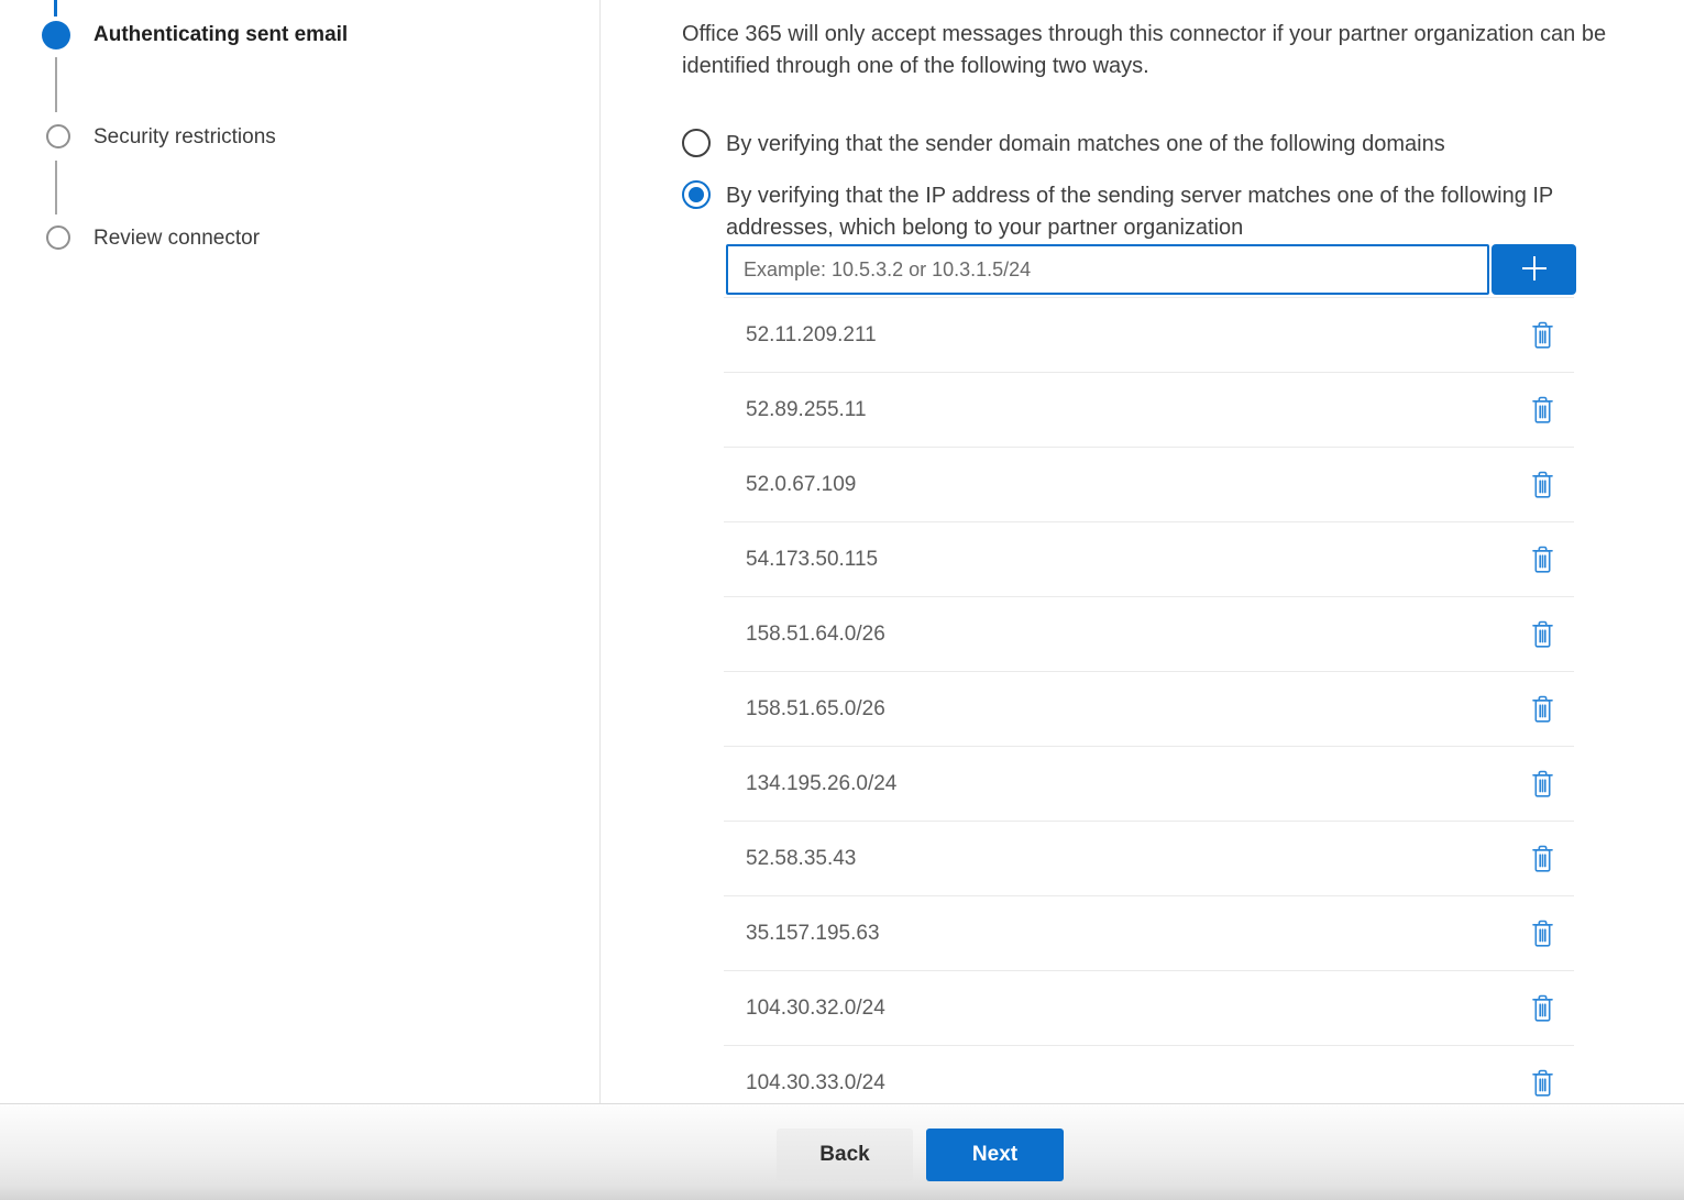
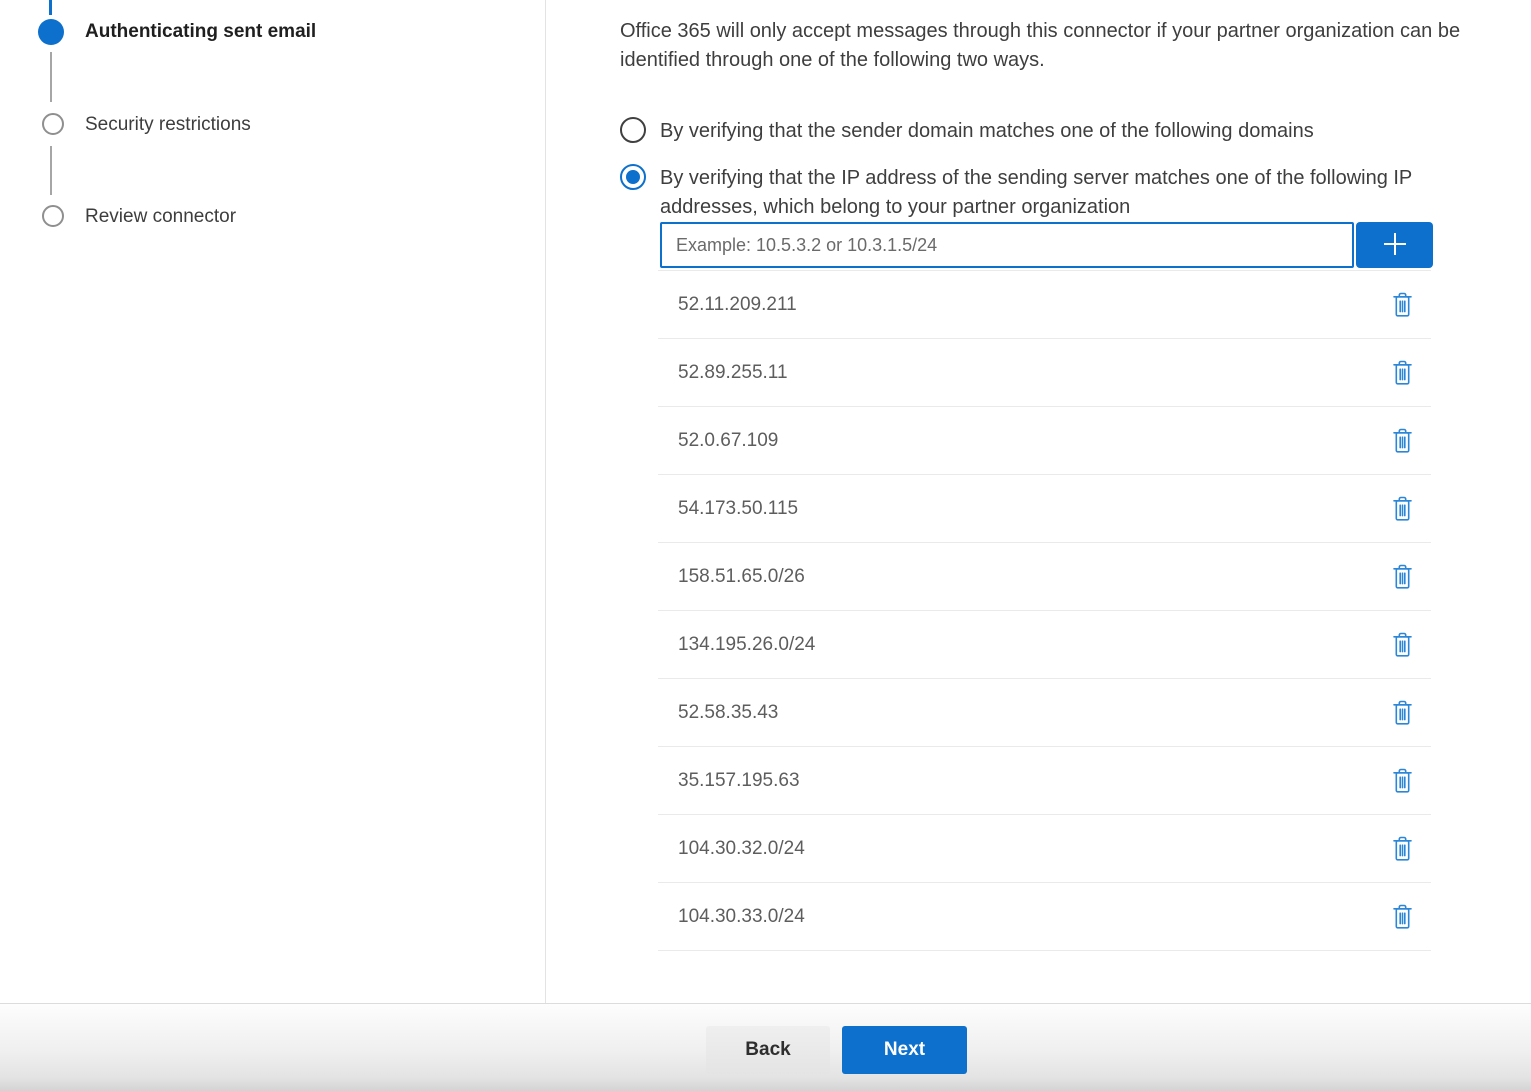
  Authenticating sent email
  Security restrictions
  Review connector
  Office 365 will only accept messages through this connector if your partner organization can be identified through one of the following two ways.
  By verifying that the sender domain matches one of the following domains
  By verifying that the IP address of the sending server matches one of the following IP addresses, which belong to your partner organization
  Example: 10.5.3.2 or 10.3.1.5/24
  52.11.209.211
  52.89.255.11
  52.0.67.109
  54.173.50.115
- 158.51.64.0/26
  158.51.65.0/26
  134.195.26.0/24
  52.58.35.43
  35.157.195.63
  104.30.32.0/24
  104.30.33.0/24
  Back
  Next
